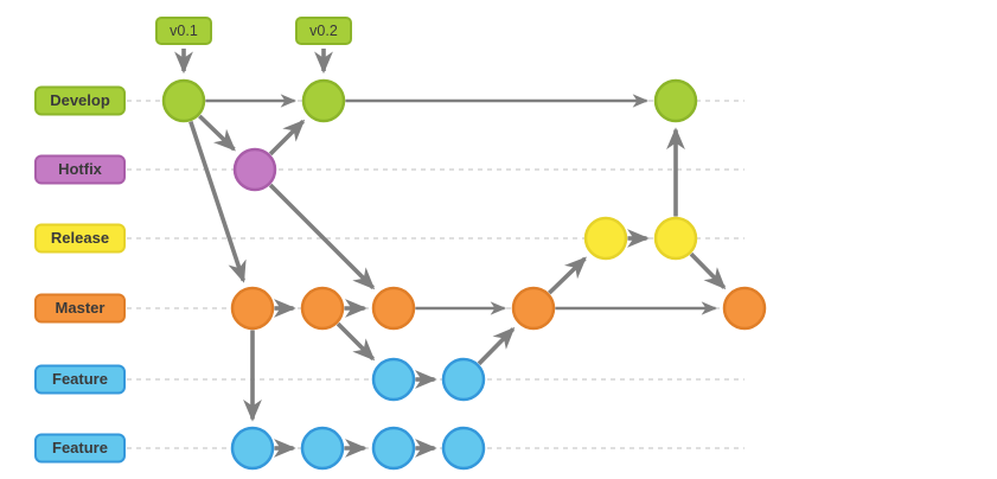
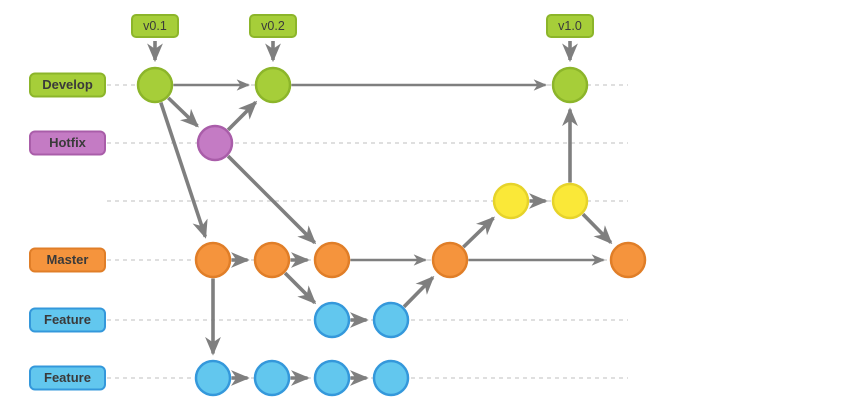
  v0.1
  v0.2
+ v1.0
  Develop
  Hotfix
- Release
  Master
  Feature
  Feature
